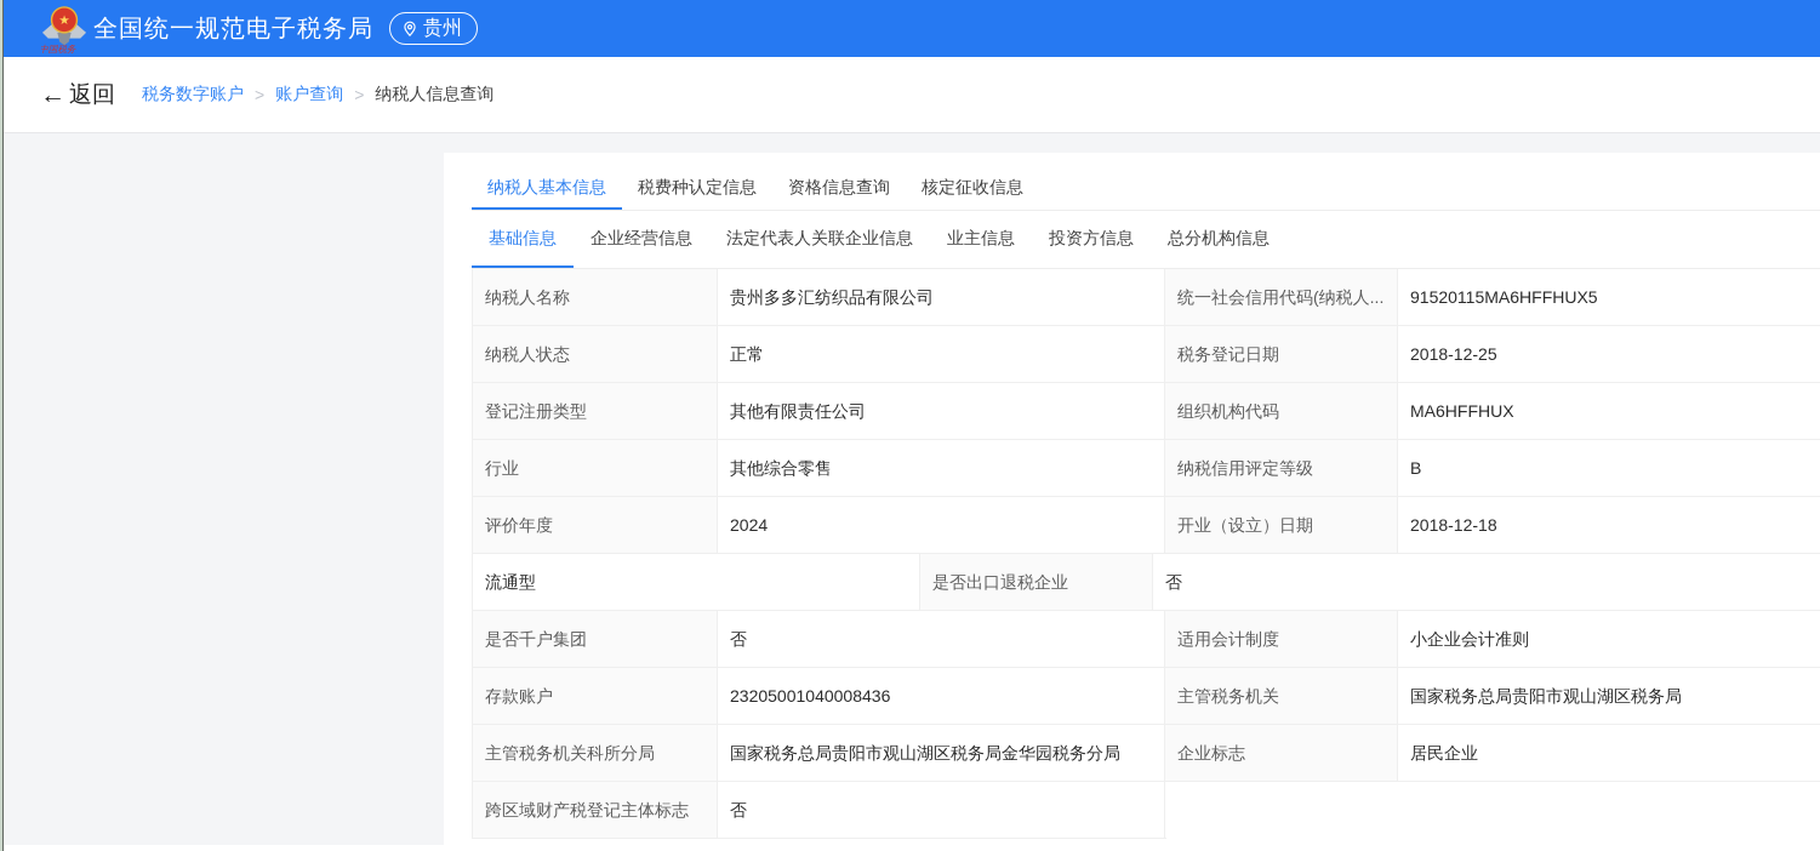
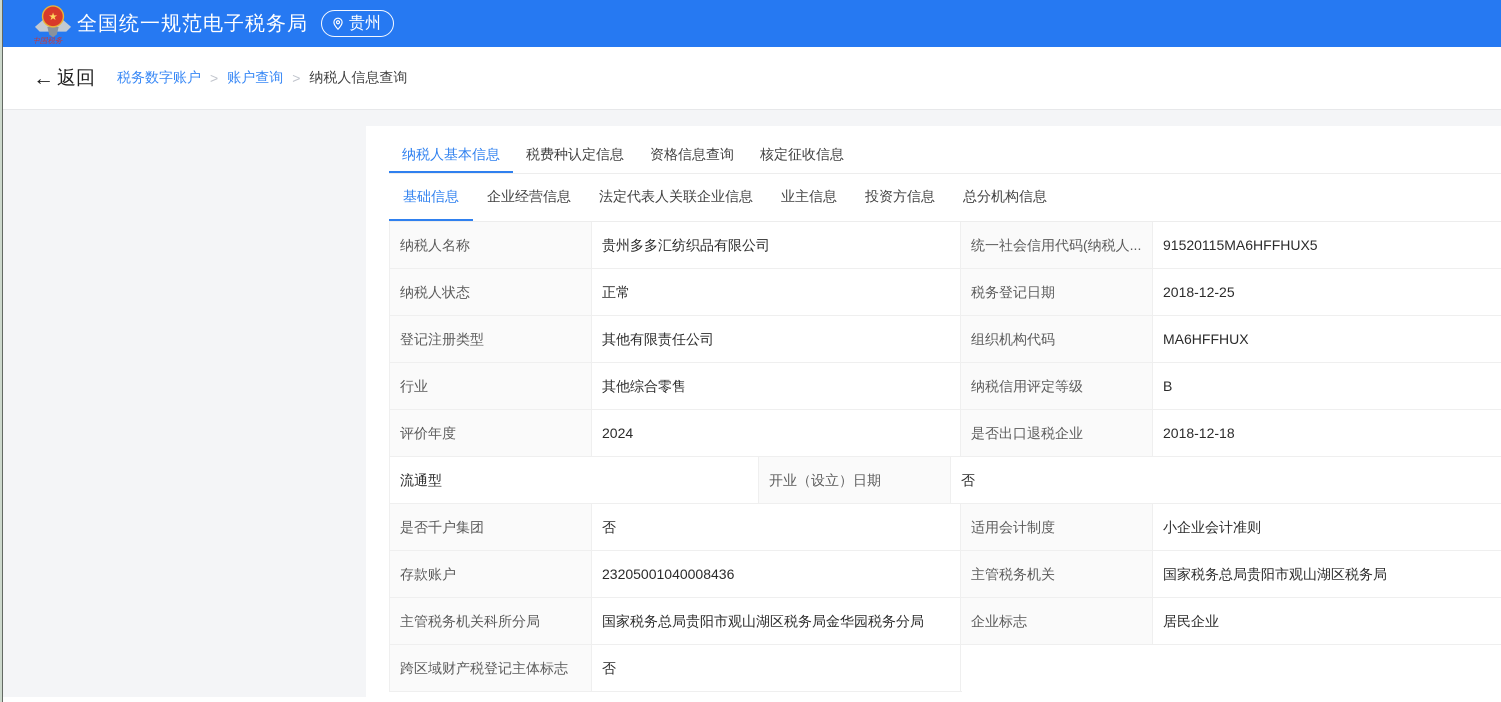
  ★
  中国税务
  全国统一规范电子税务局
  贵州
  ←
  返回
  税务数字账户
  >
  账户查询
  >
  纳税人信息查询
  纳税人基本信息
  税费种认定信息
  资格信息查询
  核定征收信息
  基础信息
  企业经营信息
  法定代表人关联企业信息
  业主信息
  投资方信息
  总分机构信息
  纳税人名称
  贵州多多汇纺织品有限公司
  统一社会信用代码(纳税人...
  91520115MA6HFFHUX5
  纳税人状态
  正常
  税务登记日期
  2018-12-25
  登记注册类型
  其他有限责任公司
  组织机构代码
  MA6HFFHUX
  行业
  其他综合零售
  纳税信用评定等级
  B
  评价年度
  2024
- 开业（设立）日期
+ 是否出口退税企业
  2018-12-18
  流通型
- 是否出口退税企业
+ 开业（设立）日期
  否
  是否千户集团
  否
  适用会计制度
  小企业会计准则
  存款账户
  23205001040008436
  主管税务机关
  国家税务总局贵阳市观山湖区税务局
  主管税务机关科所分局
  国家税务总局贵阳市观山湖区税务局金华园税务分局
  企业标志
  居民企业
  跨区域财产税登记主体标志
  否
